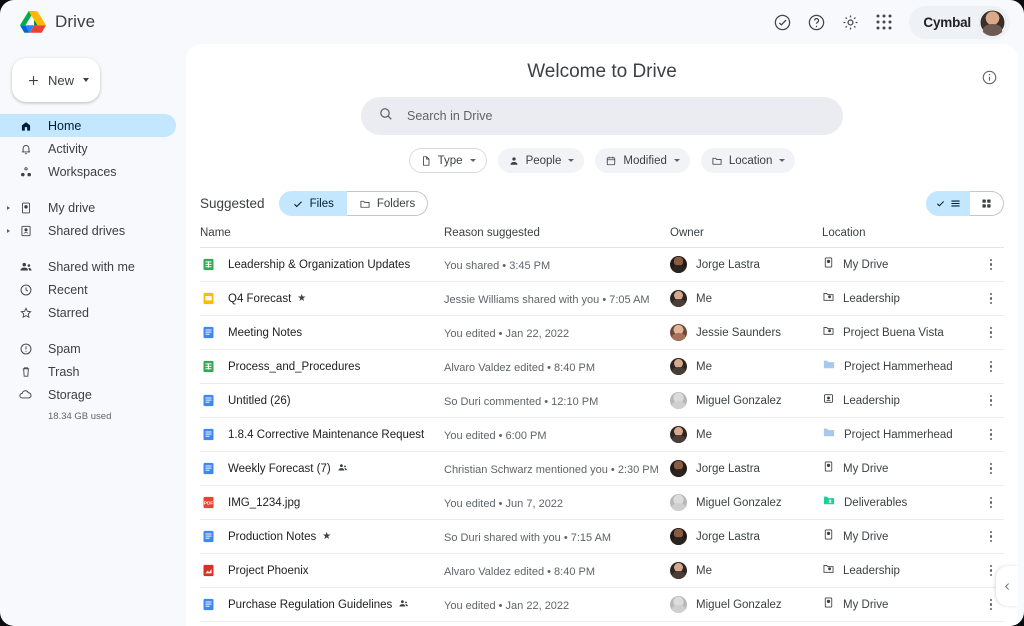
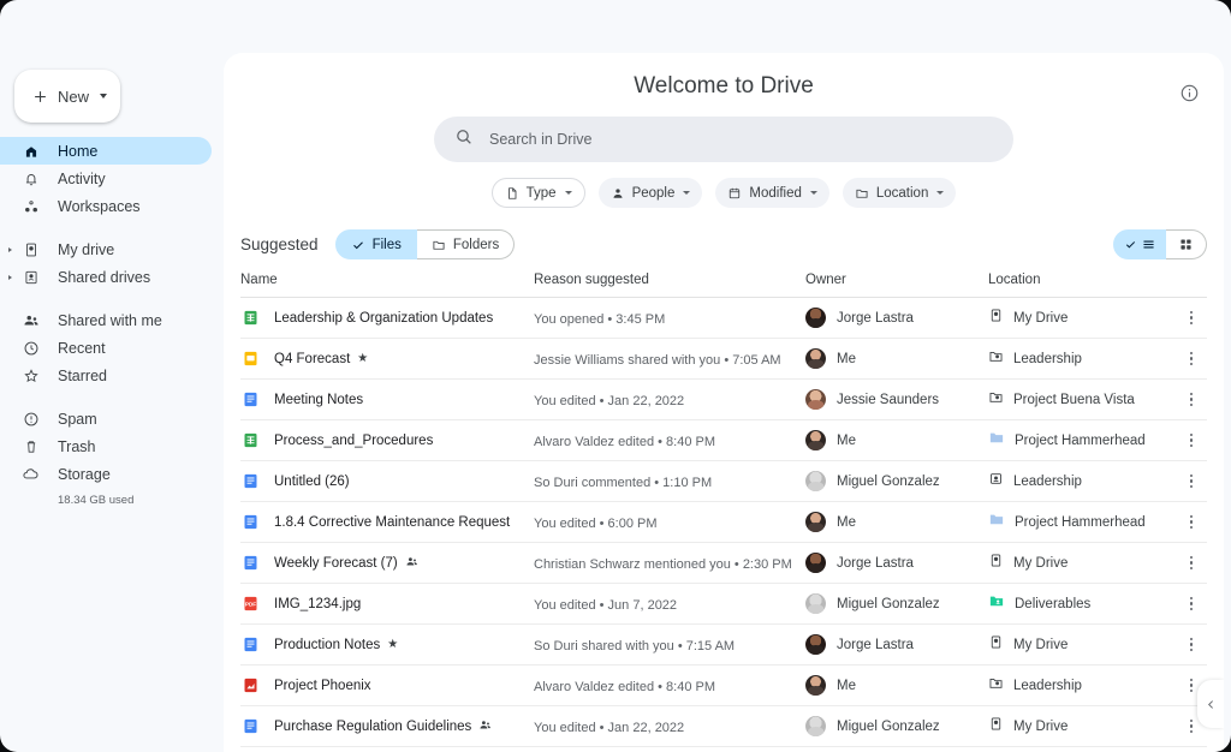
- Drive
- Cymbal
  New
  Home
  Activity
  Workspaces
  My drive
  Shared drives
  Shared with me
  Recent
  Starred
  Spam
  Trash
  Storage
  18.34 GB used
  Welcome to Drive
  Search in Drive
  Type
  People
  Modified
  Location
  Suggested
  Files
  Folders
  Name
  Reason suggested
  Owner
  Location
  Leadership & Organization Updates
- You shared • 3:45 PM
+ You opened • 3:45 PM
  Jorge Lastra
  My Drive
  Q4 Forecast
  ★
  Jessie Williams shared with you • 7:05 AM
  Me
  Leadership
  Meeting Notes
  You edited • Jan 22, 2022
  Jessie Saunders
  Project Buena Vista
  Process_and_Procedures
  Alvaro Valdez edited • 8:40 PM
  Me
  Project Hammerhead
  Untitled (26)
- So Duri commented • 12:10 PM
+ So Duri commented • 1:10 PM
  Miguel Gonzalez
  Leadership
  1.8.4 Corrective Maintenance Request
  You edited • 6:00 PM
  Me
  Project Hammerhead
  Weekly Forecast (7)
  Christian Schwarz mentioned you • 2:30 PM
  Jorge Lastra
  My Drive
  IMG_1234.jpg
  You edited • Jun 7, 2022
  Miguel Gonzalez
  Deliverables
  Production Notes
  ★
  So Duri shared with you • 7:15 AM
  Jorge Lastra
  My Drive
  Project Phoenix
  Alvaro Valdez edited • 8:40 PM
  Me
  Leadership
  Purchase Regulation Guidelines
  You edited • Jan 22, 2022
  Miguel Gonzalez
  My Drive
